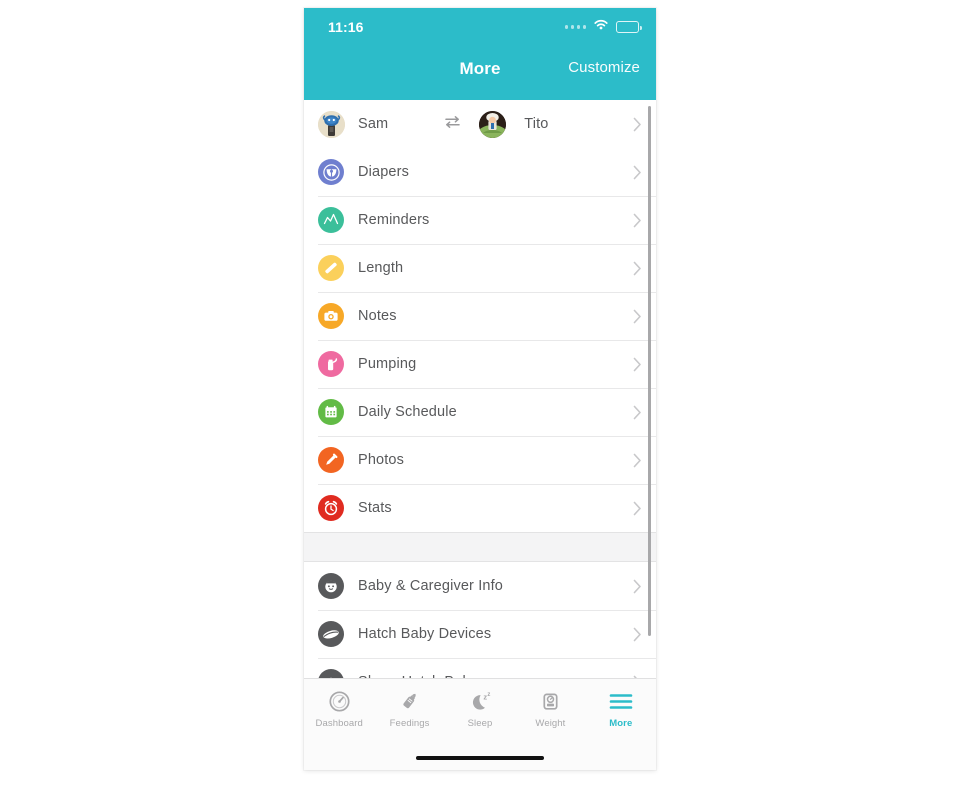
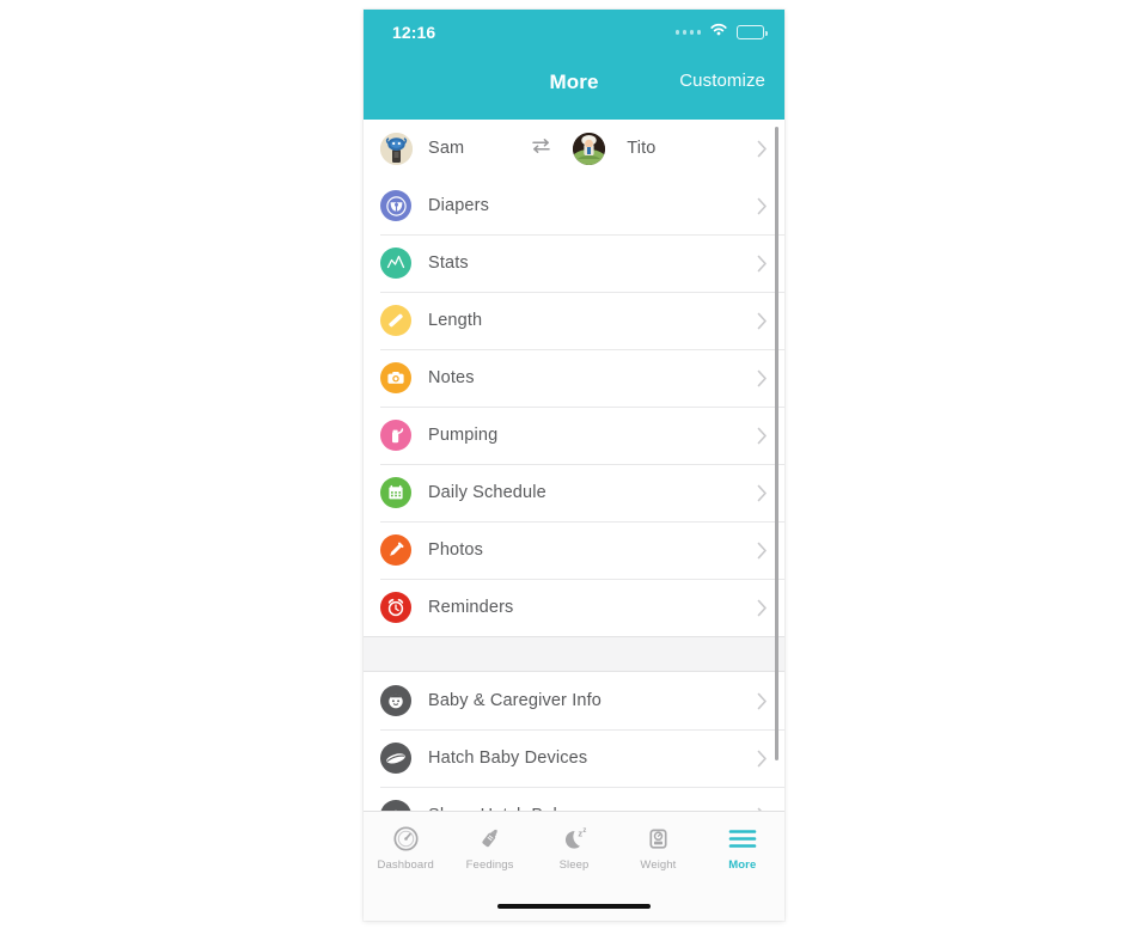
- 11:16
+ 12:16
  More
  Customize
  Sam
  Tito
  Diapers
- Reminders
+ Stats
  Length
  Notes
  Pumping
  Daily Schedule
  Photos
- Stats
+ Reminders
  Baby & Caregiver Info
  Hatch Baby Devices
  Dashboard
  Feedings
  z
  Sleep
  Weight
  More
